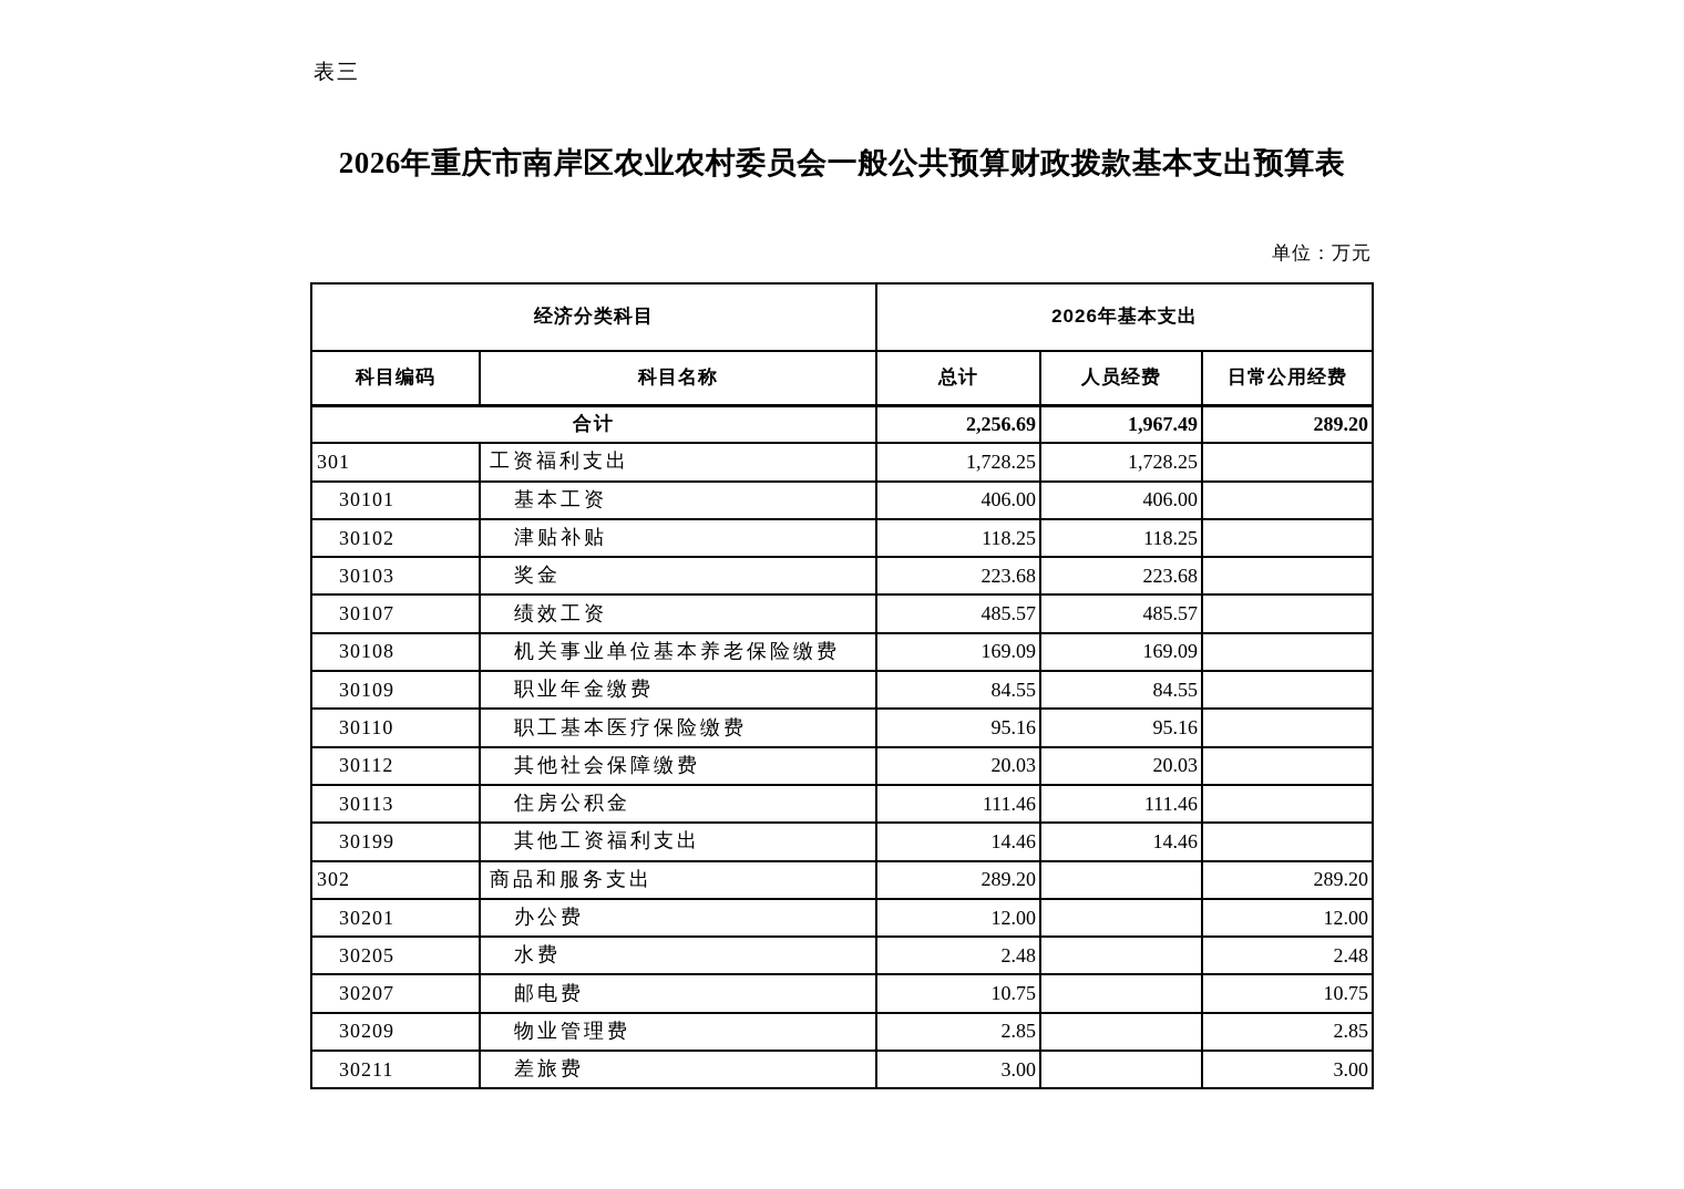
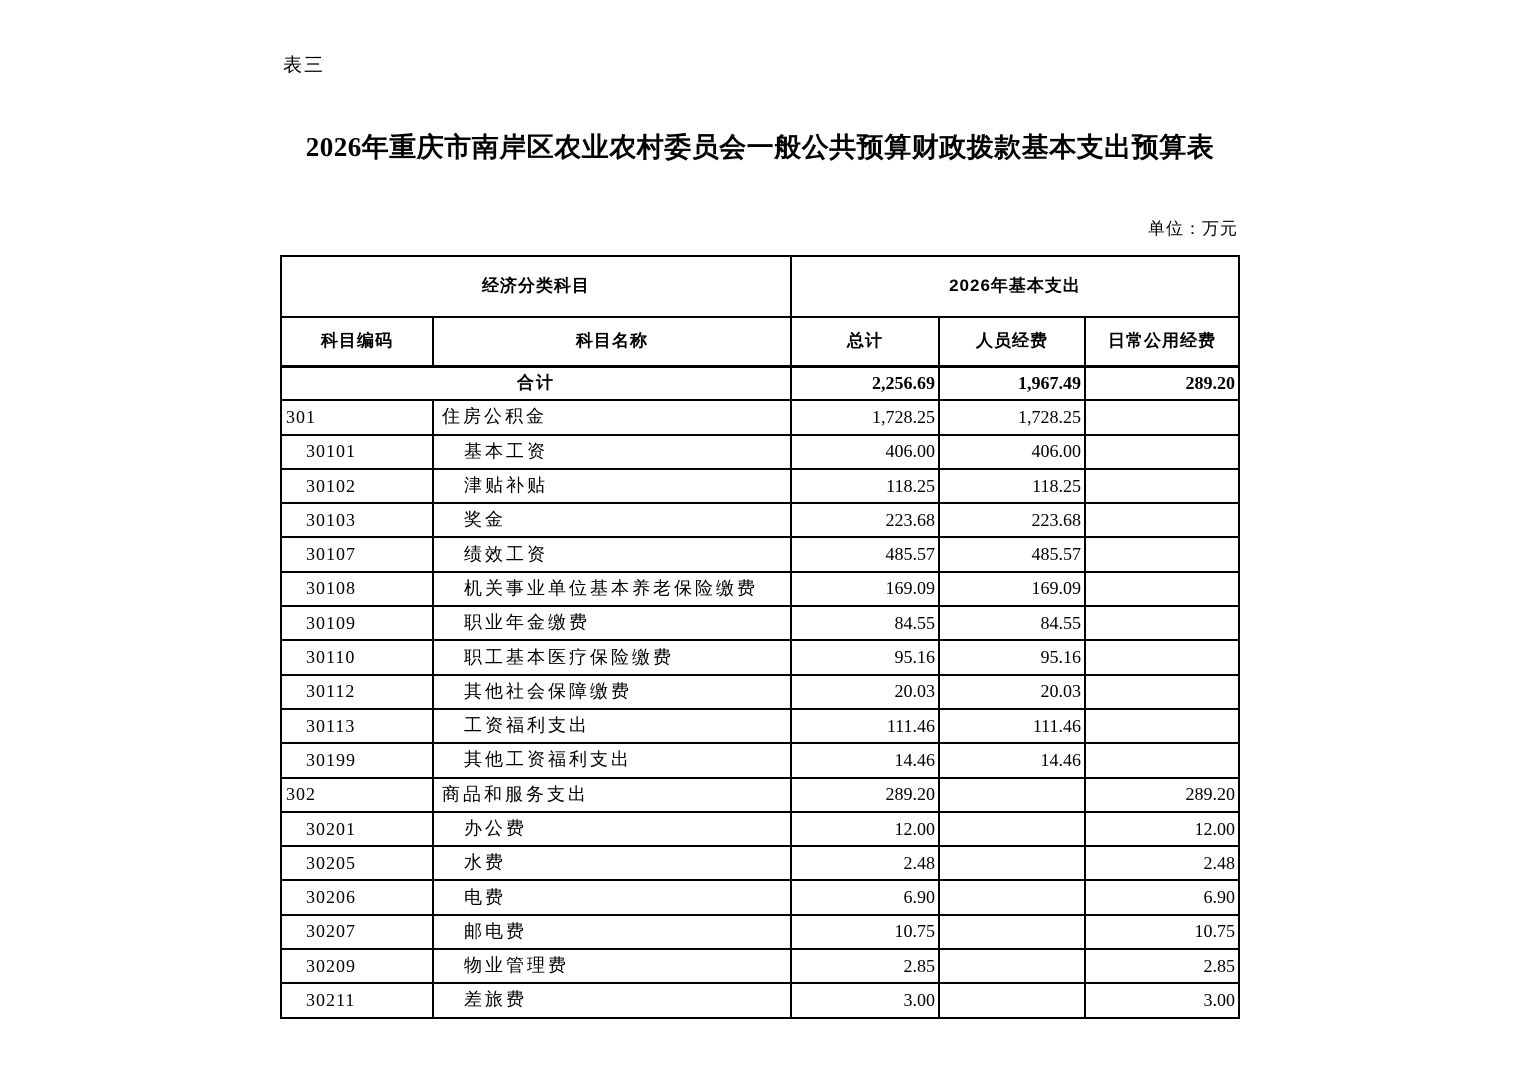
  表三
  2026年重庆市南岸区农业农村委员会一般公共预算财政拨款基本支出预算表
  单位：万元
  经济分类科目	2026年基本支出
  科目编码	科目名称	总计	人员经费	日常公用经费
  合计	2,256.69	1,967.49	289.20
- 301	工资福利支出	1,728.25	1,728.25
+ 301	住房公积金	1,728.25	1,728.25
  30101	基本工资	406.00	406.00
  30102	津贴补贴	118.25	118.25
  30103	奖金	223.68	223.68
  30107	绩效工资	485.57	485.57
  30108	机关事业单位基本养老保险缴费	169.09	169.09
  30109	职业年金缴费	84.55	84.55
  30110	职工基本医疗保险缴费	95.16	95.16
  30112	其他社会保障缴费	20.03	20.03
- 30113	住房公积金	111.46	111.46
+ 30113	工资福利支出	111.46	111.46
  30199	其他工资福利支出	14.46	14.46
  302	商品和服务支出	289.20		289.20
  30201	办公费	12.00		12.00
  30205	水费	2.48		2.48
+ 30206	电费	6.90		6.90
  30207	邮电费	10.75		10.75
  30209	物业管理费	2.85		2.85
  30211	差旅费	3.00		3.00
